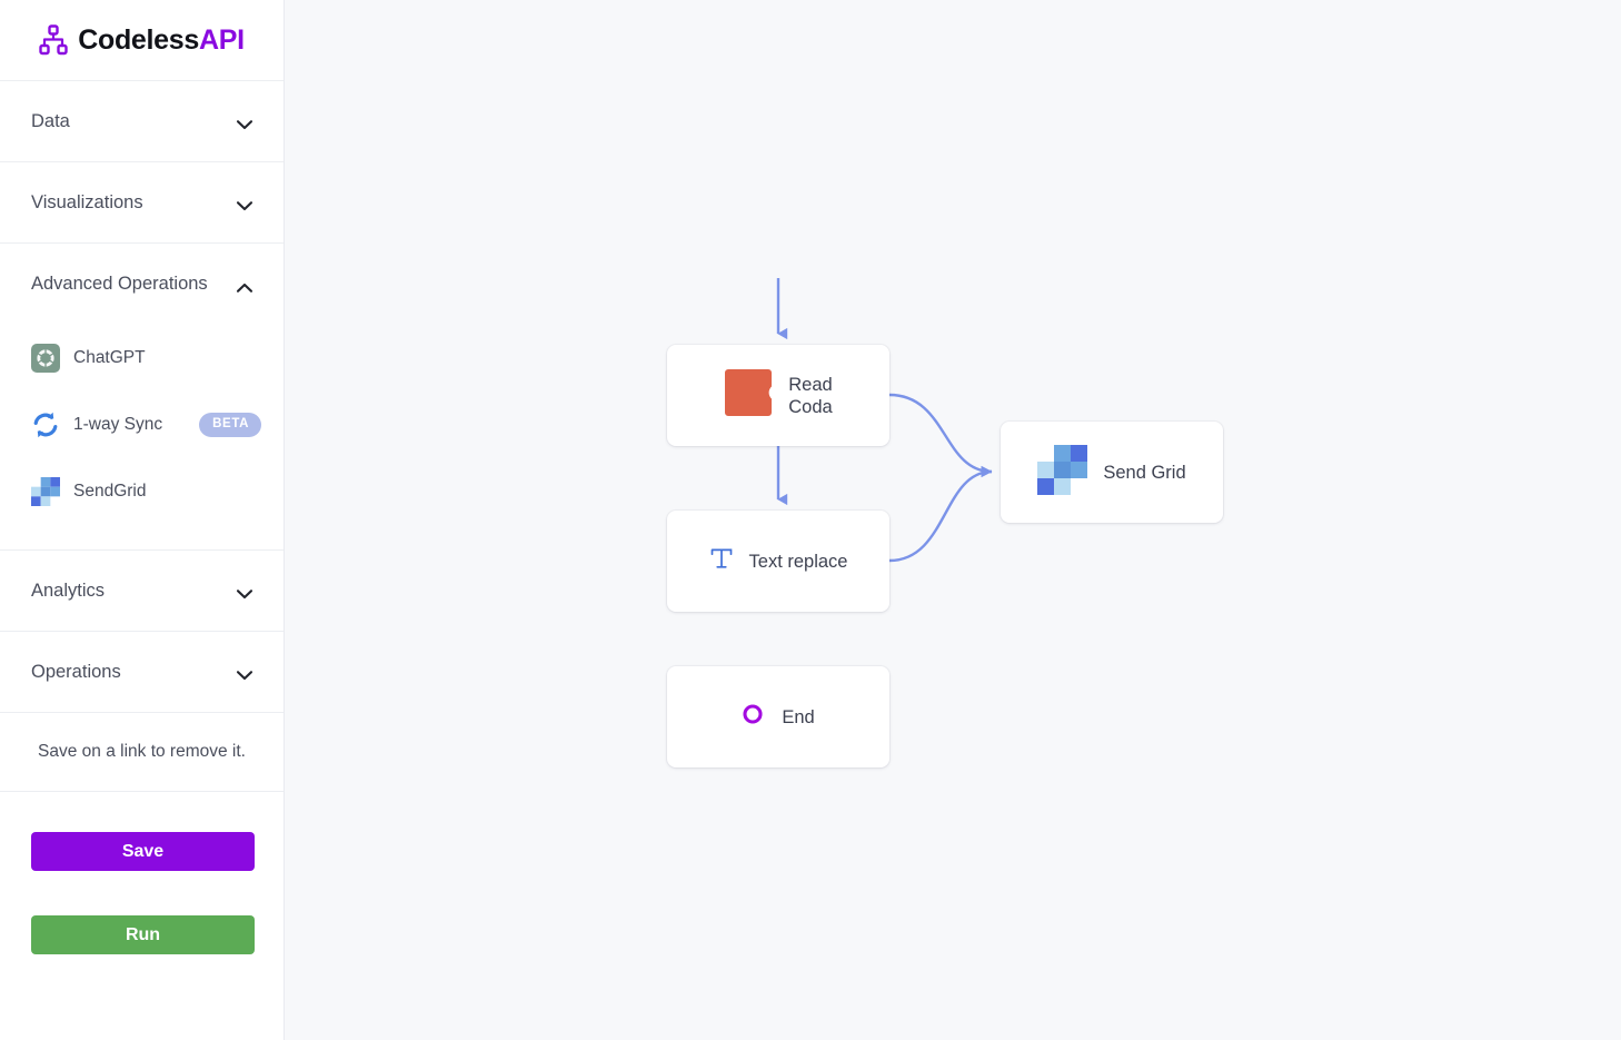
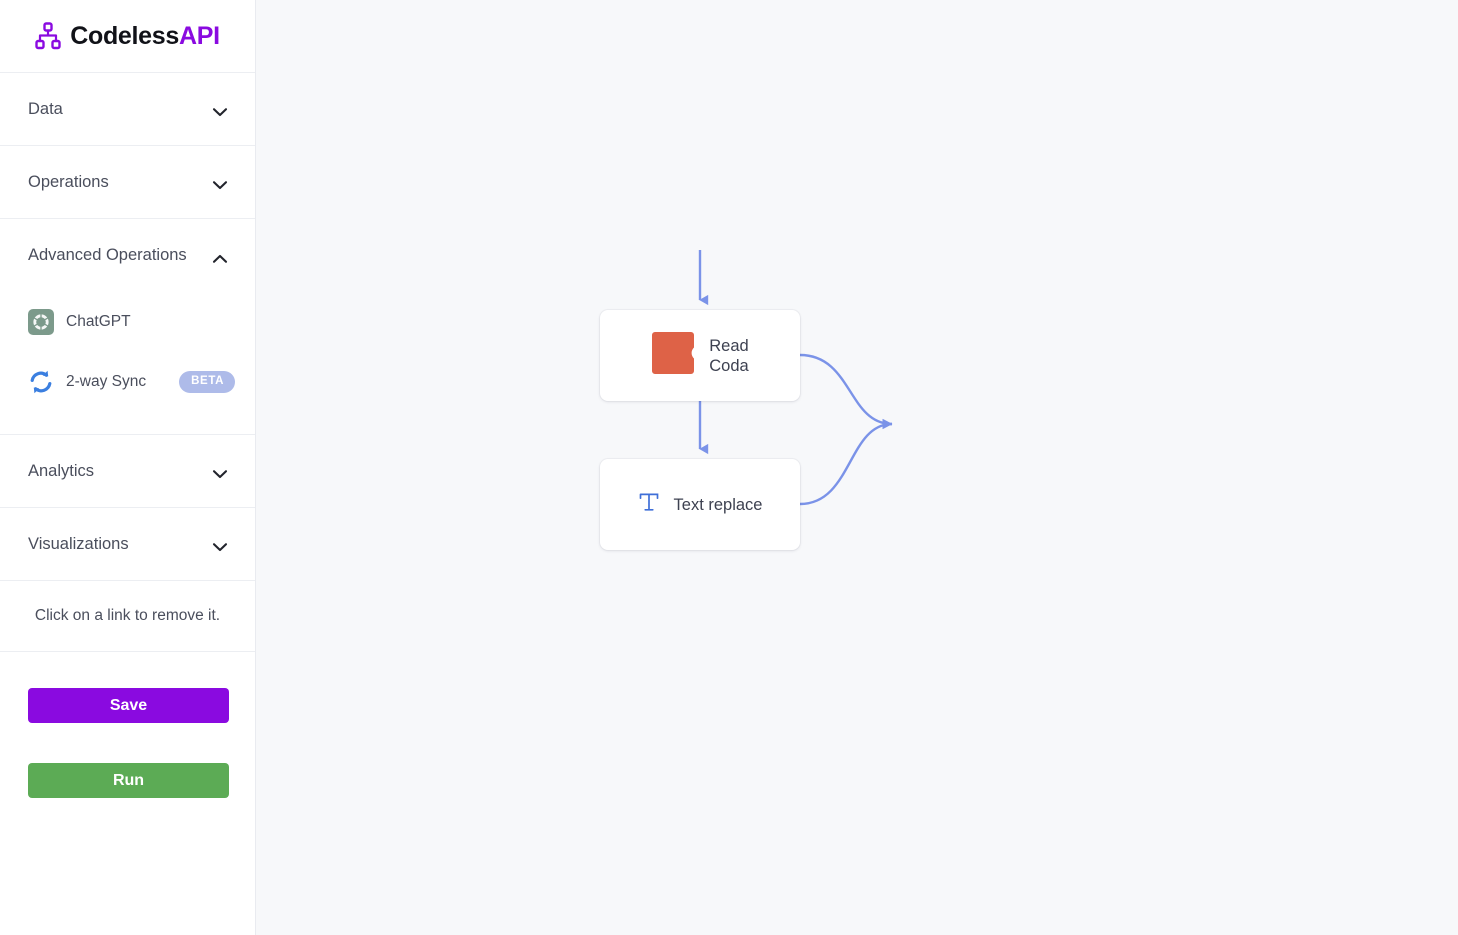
  CodelessAPI
  Data
- Visualizations
+ Operations
  Advanced Operations
  ChatGPT
- 1-way Sync
+ 2-way Sync
  BETA
- SendGrid
  Analytics
- Operations
+ Visualizations
- Save on a link to remove it.
+ Click on a link to remove it.
  Save
  Run
  Read
  Coda
  Text replace
- Send Grid
- End
